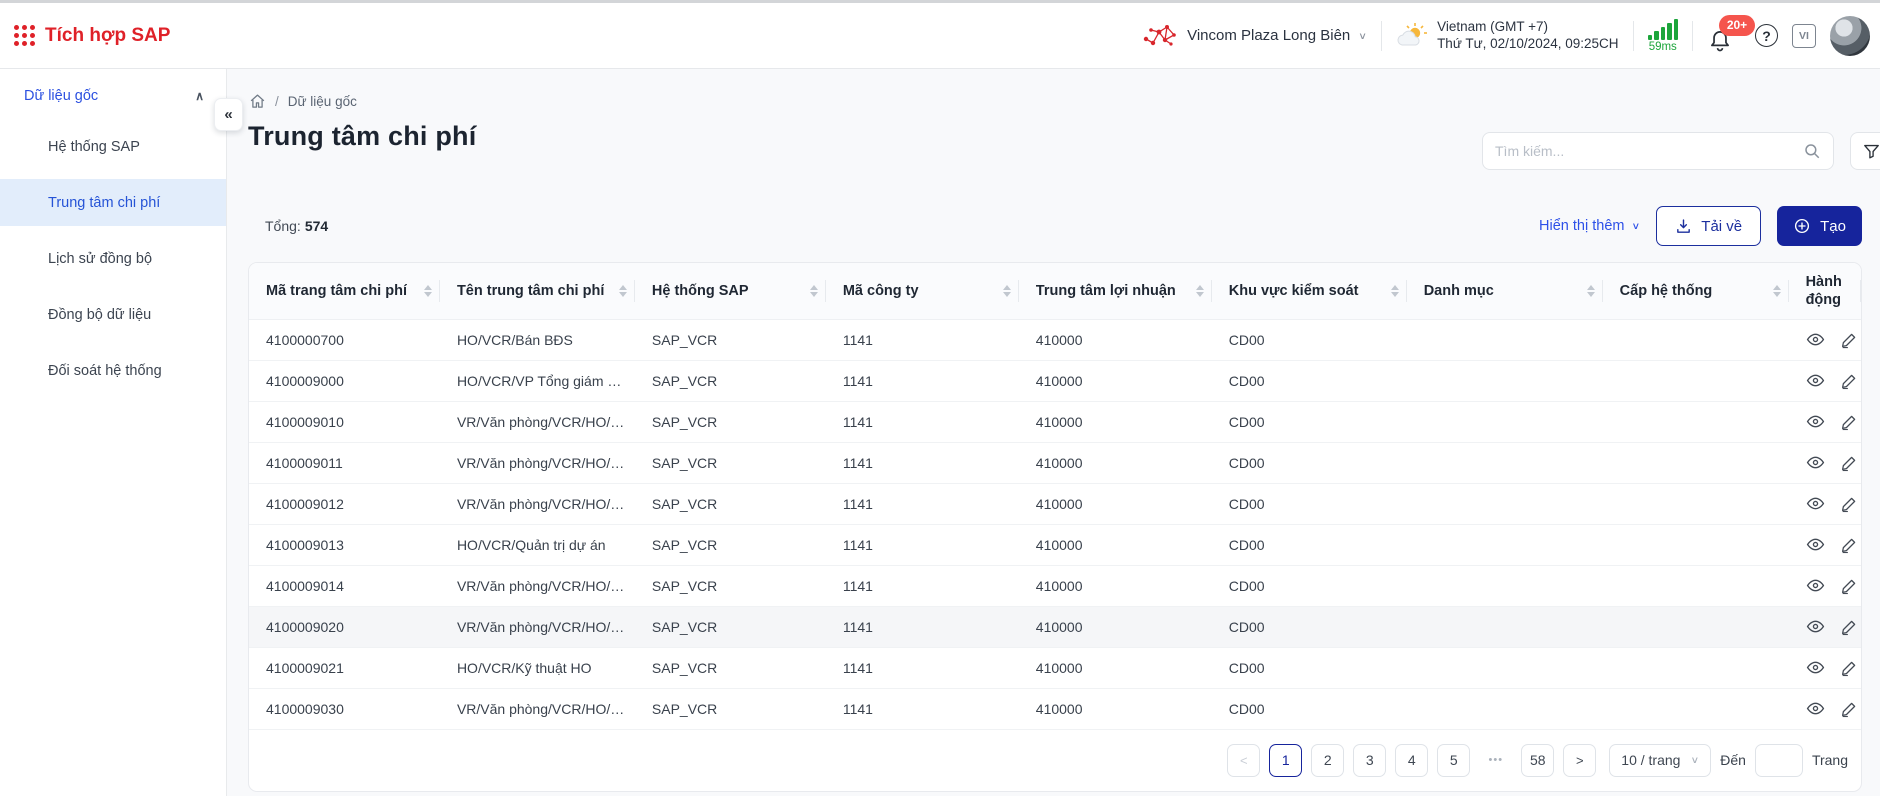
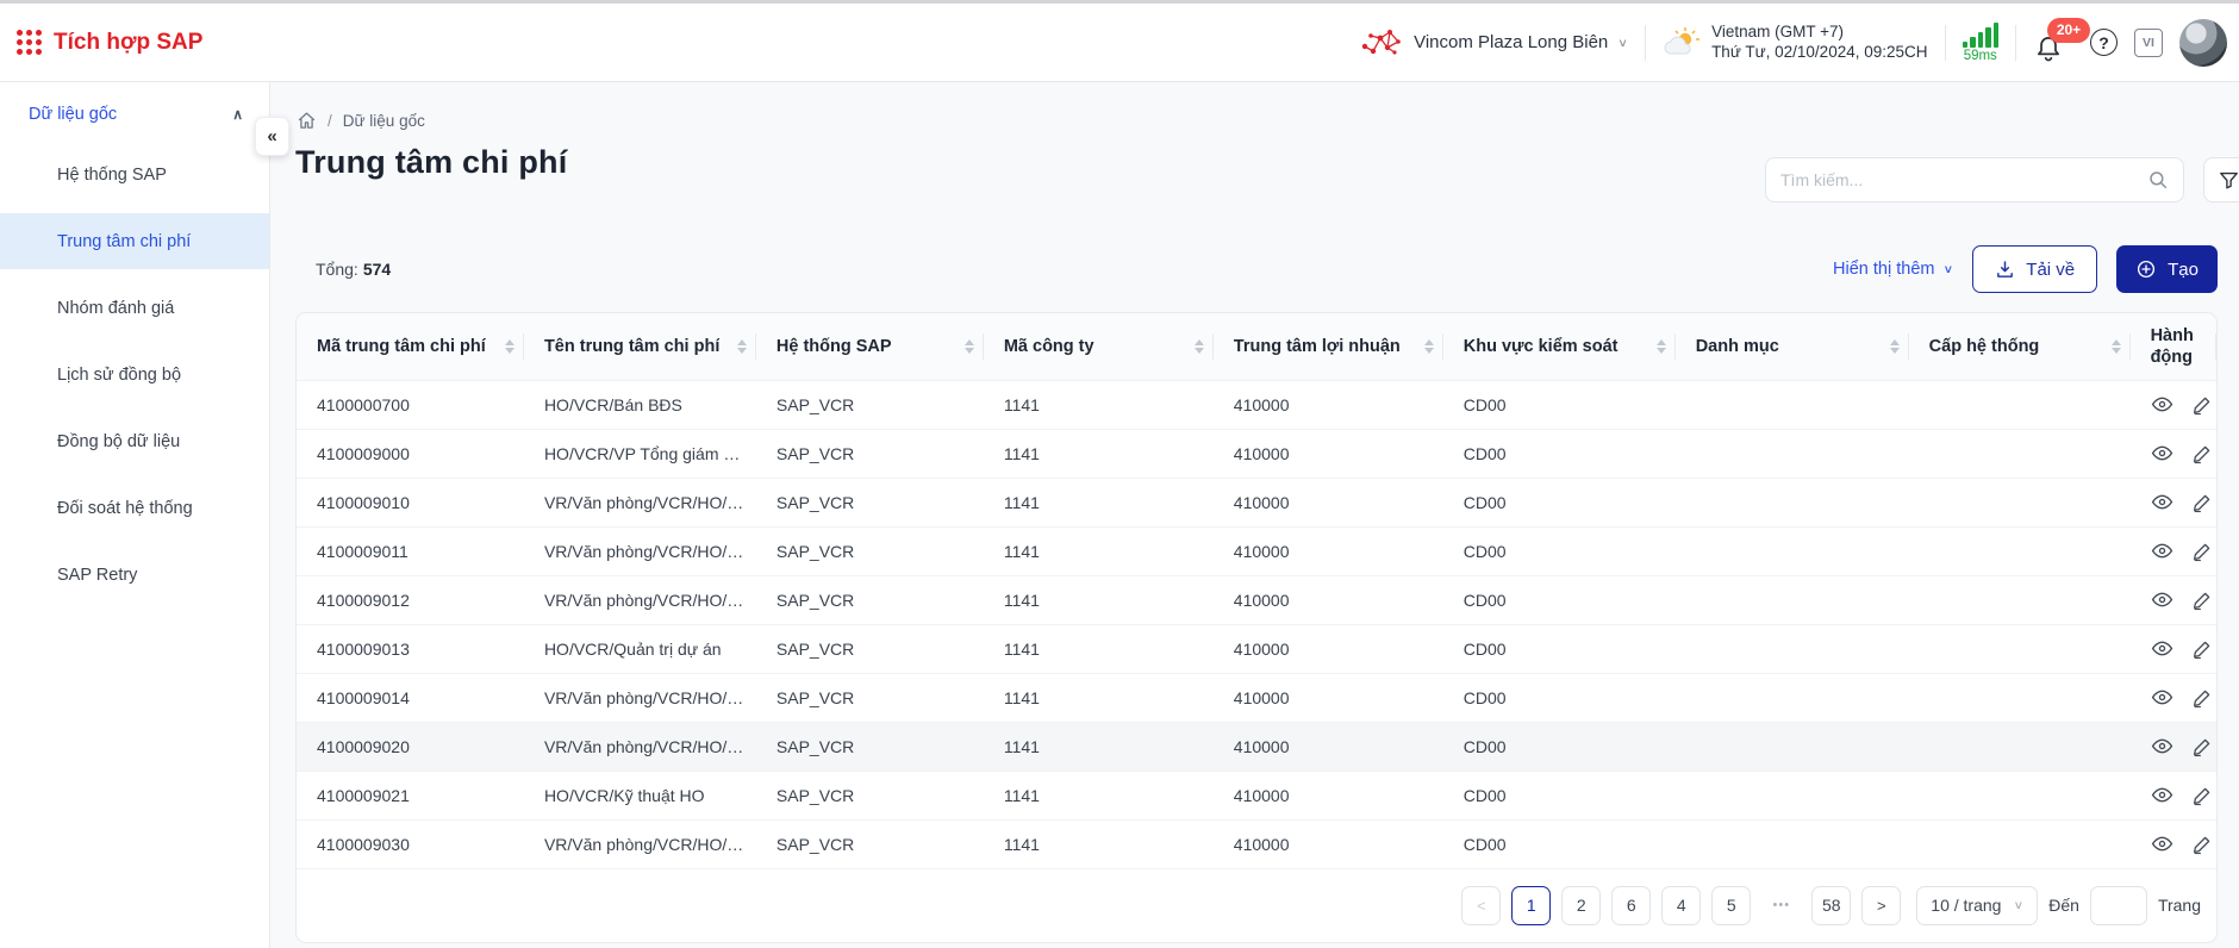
  Tích hợp SAP
  Vincom Plaza Long Biên
  ∨
  Vietnam (GMT +7)
  Thứ Tư, 02/10/2024, 09:25CH
  59ms
  20+
  ?
  VI
  Dữ liệu gốc
  ∧
  Hệ thống SAP
  Trung tâm chi phí
+ Nhóm đánh giá
  Lịch sử đồng bộ
  Đồng bộ dữ liệu
  Đối soát hệ thống
+ SAP Retry
  «
  /
  Dữ liệu gốc
  Trung tâm chi phí
  Tìm kiếm...
  Tổng: 574
  Hiển thị thêm
  ∨
  Tải về
  Tạo
- Mã trang tâm chi phí	Tên trung tâm chi phí	Hệ thống SAP	Mã công ty	Trung tâm lợi nhuận	Khu vực kiểm soát	Danh mục	Cấp hệ thống	Hành động
+ Mã trung tâm chi phí	Tên trung tâm chi phí	Hệ thống SAP	Mã công ty	Trung tâm lợi nhuận	Khu vực kiểm soát	Danh mục	Cấp hệ thống	Hành động
  4100000700	HO/VCR/Bán BĐS	SAP_VCR	1141	410000	CD00
  4100009000	HO/VCR/VP Tổng giám đốc	SAP_VCR	1141	410000	CD00
  4100009010	VR/Văn phòng/VCR/HO/H...	SAP_VCR	1141	410000	CD00
  4100009011	VR/Văn phòng/VCR/HO/Ki...	SAP_VCR	1141	410000	CD00
  4100009012	VR/Văn phòng/VCR/HO/Ki...	SAP_VCR	1141	410000	CD00
  4100009013	HO/VCR/Quản trị dự án	SAP_VCR	1141	410000	CD00
  4100009014	VR/Văn phòng/VCR/HO/K...	SAP_VCR	1141	410000	CD00
  4100009020	VR/Văn phòng/VCR/HO/H...	SAP_VCR	1141	410000	CD00
  4100009021	HO/VCR/Kỹ thuật HO	SAP_VCR	1141	410000	CD00
  4100009030	VR/Văn phòng/VCR/HO/H...	SAP_VCR	1141	410000	CD00
  <
  1
  2
- 3
+ 6
  4
  5
  •••
  58
  >
  10 / trang
  ∨
  Đến
  Trang
